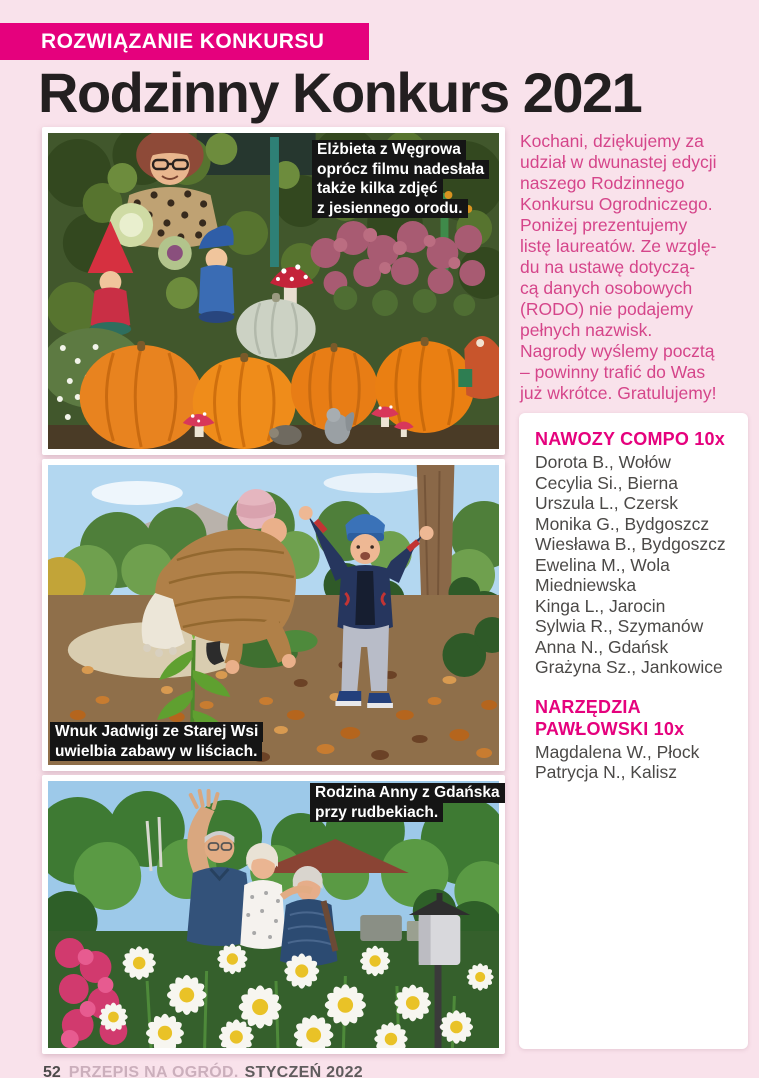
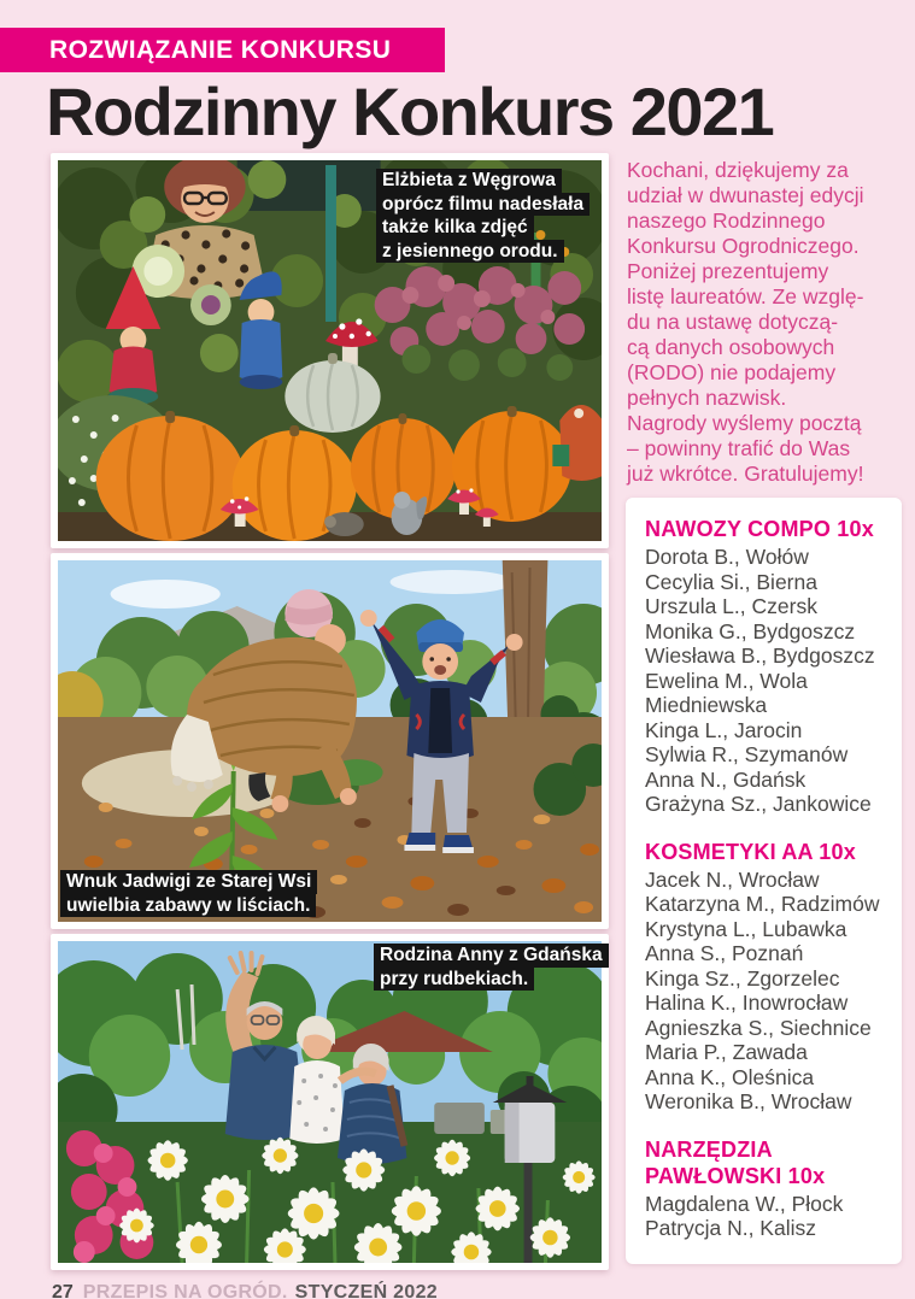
  ROZWIĄZANIE KONKURSU
  Rodzinny Konkurs 2021
  Elżbieta z Węgrowa
  oprócz filmu nadesłała
  także kilka zdjęć
  z jesiennego orodu.
  Wnuk Jadwigi ze Starej Wsi
  uwielbia zabawy w liściach.
  Rodzina Anny z Gdańska
  przy rudbekiach.
  Kochani, dziękujemy za
  udział w dwunastej edycji
  naszego Rodzinnego
  Konkursu Ogrodniczego.
  Poniżej prezentujemy
  listę laureatów. Ze wzglę-
  du na ustawę dotyczą-
  cą danych osobowych
  (RODO) nie podajemy
  pełnych nazwisk.
  Nagrody wyślemy pocztą
  – powinny trafić do Was
  już wkrótce. Gratulujemy!
  NAWOZY COMPO 10x
  Dorota B., Wołów
  Cecylia Si., Bierna
  Urszula L., Czersk
  Monika G., Bydgoszcz
  Wiesława B., Bydgoszcz
  Ewelina M., Wola Miedniewska
  Kinga L., Jarocin
  Sylwia R., Szymanów
  Anna N., Gdańsk
  Grażyna Sz., Jankowice
+ KOSMETYKI AA 10x
+ Jacek N., Wrocław
+ Katarzyna M., Radzimów
+ Krystyna L., Lubawka
+ Anna S., Poznań
+ Kinga Sz., Zgorzelec
+ Halina K., Inowrocław
+ Agnieszka S., Siechnice
+ Maria P., Zawada
+ Anna K., Oleśnica
+ Weronika B., Wrocław
  NARZĘDZIA PAWŁOWSKI 10x
  Magdalena W., Płock
  Patrycja N., Kalisz
- 52 PRZEPIS NA OGRÓD. STYCZEŃ 2022
+ 27 PRZEPIS NA OGRÓD. STYCZEŃ 2022
